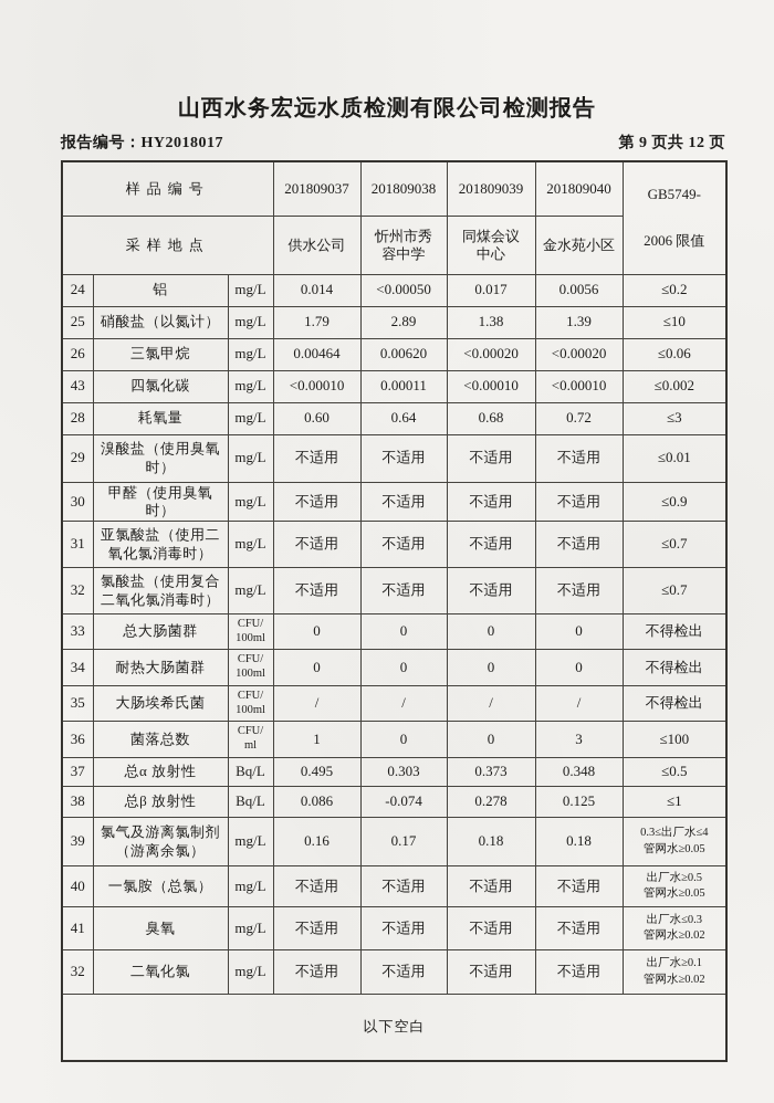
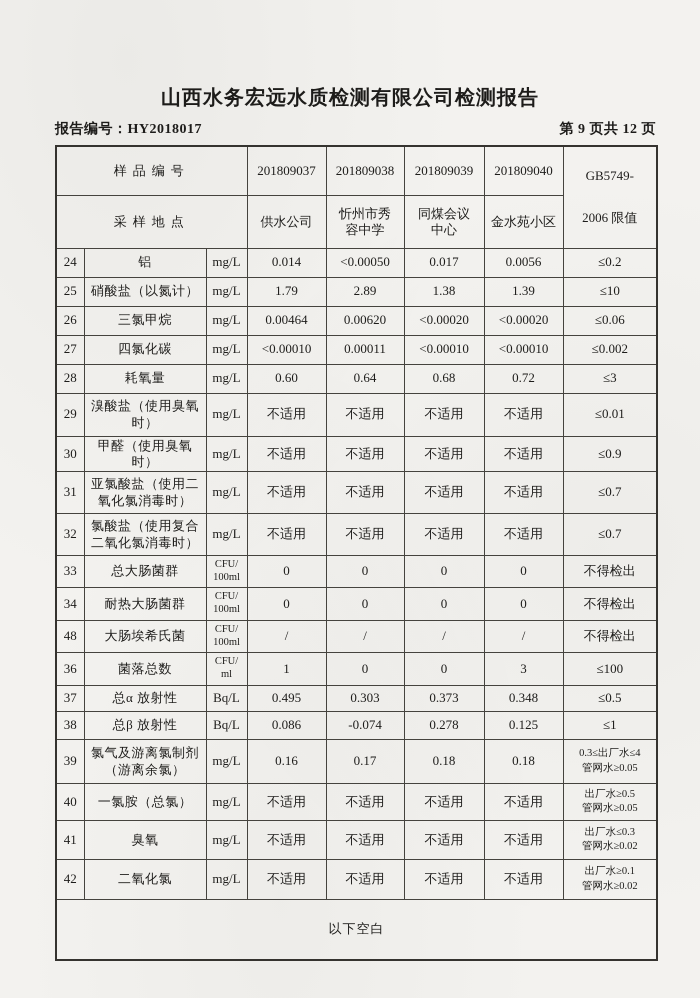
  山西水务宏远水质检测有限公司检测报告
  报告编号：HY2018017
  第 9 页共 12 页
  样品编号	201809037	201809038	201809039	201809040	GB5749- 2006 限值
  采样地点	供水公司	忻州市秀 容中学	同煤会议 中心	金水苑小区
  24	铝	mg/L	0.014	<0.00050	0.017	0.0056	≤0.2
  25	硝酸盐（以氮计）	mg/L	1.79	2.89	1.38	1.39	≤10
  26	三氯甲烷	mg/L	0.00464	0.00620	<0.00020	<0.00020	≤0.06
- 43	四氯化碳	mg/L	<0.00010	0.00011	<0.00010	<0.00010	≤0.002
+ 27	四氯化碳	mg/L	<0.00010	0.00011	<0.00010	<0.00010	≤0.002
  28	耗氧量	mg/L	0.60	0.64	0.68	0.72	≤3
  29	溴酸盐（使用臭氧 时）	mg/L	不适用	不适用	不适用	不适用	≤0.01
  30	甲醛（使用臭氧时）	mg/L	不适用	不适用	不适用	不适用	≤0.9
  31	亚氯酸盐（使用二 氧化氯消毒时）	mg/L	不适用	不适用	不适用	不适用	≤0.7
  32	氯酸盐（使用复合 二氧化氯消毒时）	mg/L	不适用	不适用	不适用	不适用	≤0.7
  33	总大肠菌群	CFU/ 100ml	0	0	0	0	不得检出
  34	耐热大肠菌群	CFU/ 100ml	0	0	0	0	不得检出
- 35	大肠埃希氏菌	CFU/ 100ml	/	/	/	/	不得检出
+ 48	大肠埃希氏菌	CFU/ 100ml	/	/	/	/	不得检出
  36	菌落总数	CFU/ ml	1	0	0	3	≤100
  37	总α 放射性	Bq/L	0.495	0.303	0.373	0.348	≤0.5
  38	总β 放射性	Bq/L	0.086	-0.074	0.278	0.125	≤1
  39	氯气及游离氯制剂 （游离余氯）	mg/L	0.16	0.17	0.18	0.18	0.3≤出厂水≤4 管网水≥0.05
  40	一氯胺（总氯）	mg/L	不适用	不适用	不适用	不适用	出厂水≥0.5 管网水≥0.05
  41	臭氧	mg/L	不适用	不适用	不适用	不适用	出厂水≤0.3 管网水≥0.02
- 32	二氧化氯	mg/L	不适用	不适用	不适用	不适用	出厂水≥0.1 管网水≥0.02
+ 42	二氧化氯	mg/L	不适用	不适用	不适用	不适用	出厂水≥0.1 管网水≥0.02
  以下空白
